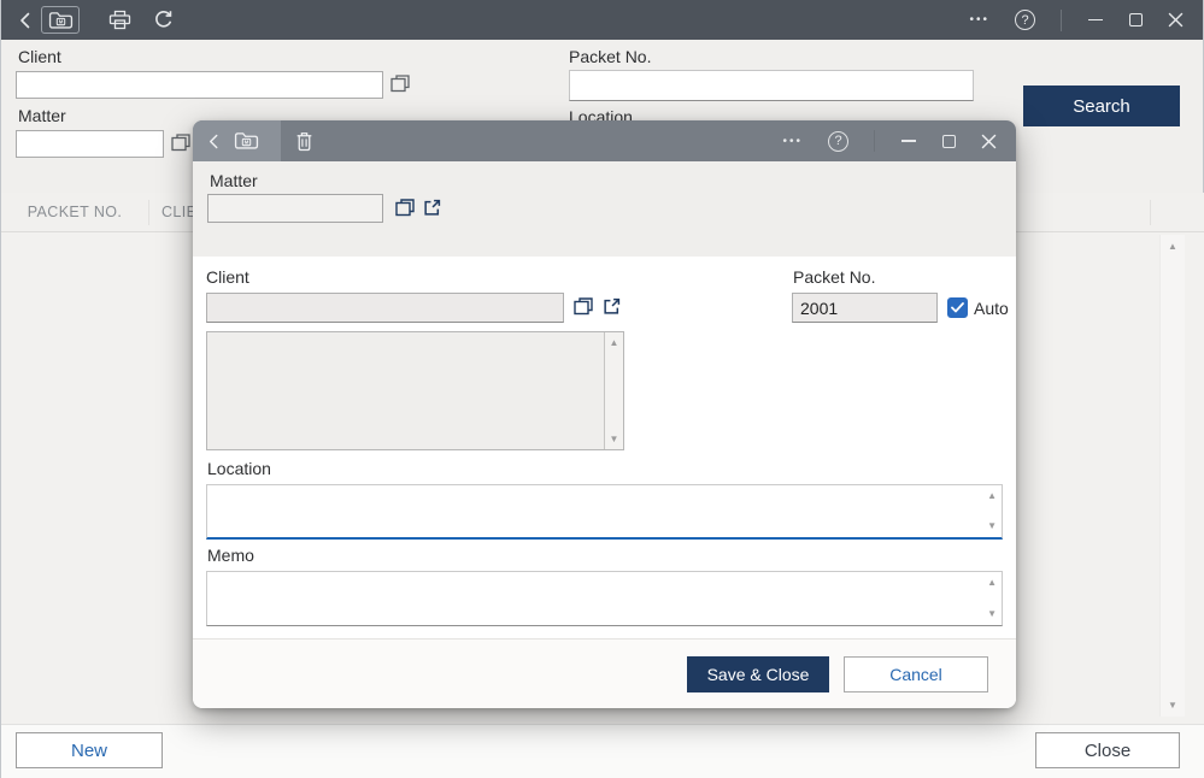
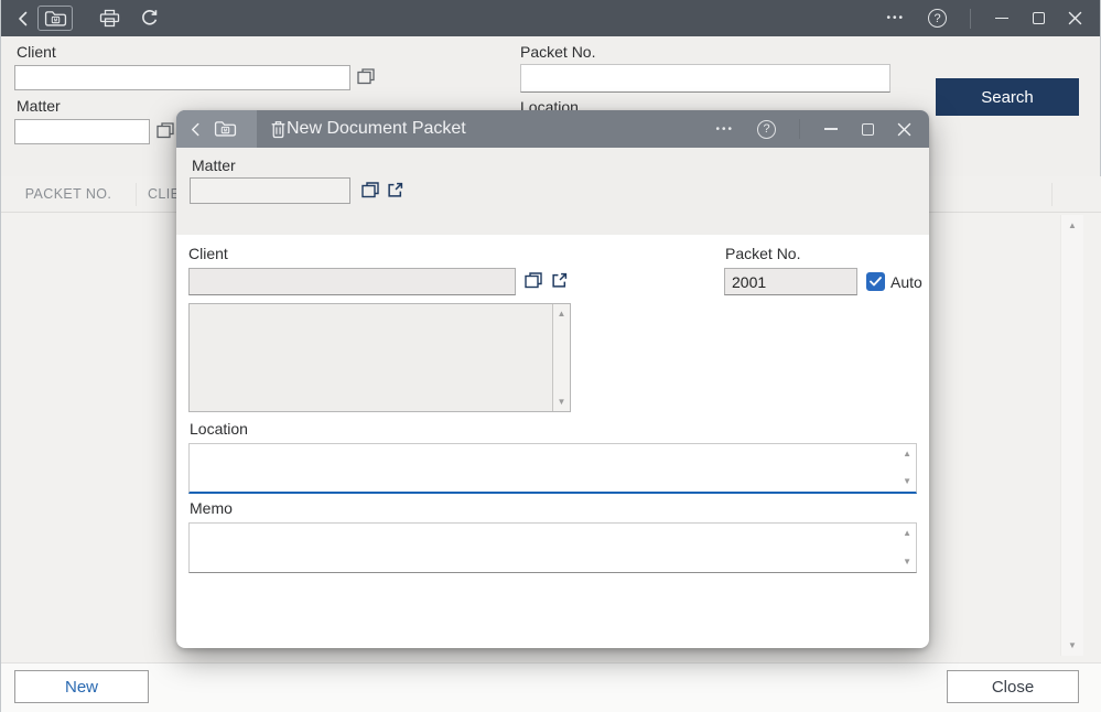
  •••
  ?
  Client
  Matter
  Packet No.
  Location
  Search
  PACKET NO.
  ▲
  ▼
  New
  Close
+ New Document Packet
  •••
  ?
  Matter
  Client
  Packet No.
  2001
  Auto
  ▲
  ▼
  Location
  ▲
  ▼
  Memo
  ▲
  ▼
- Save & Close
- Cancel
